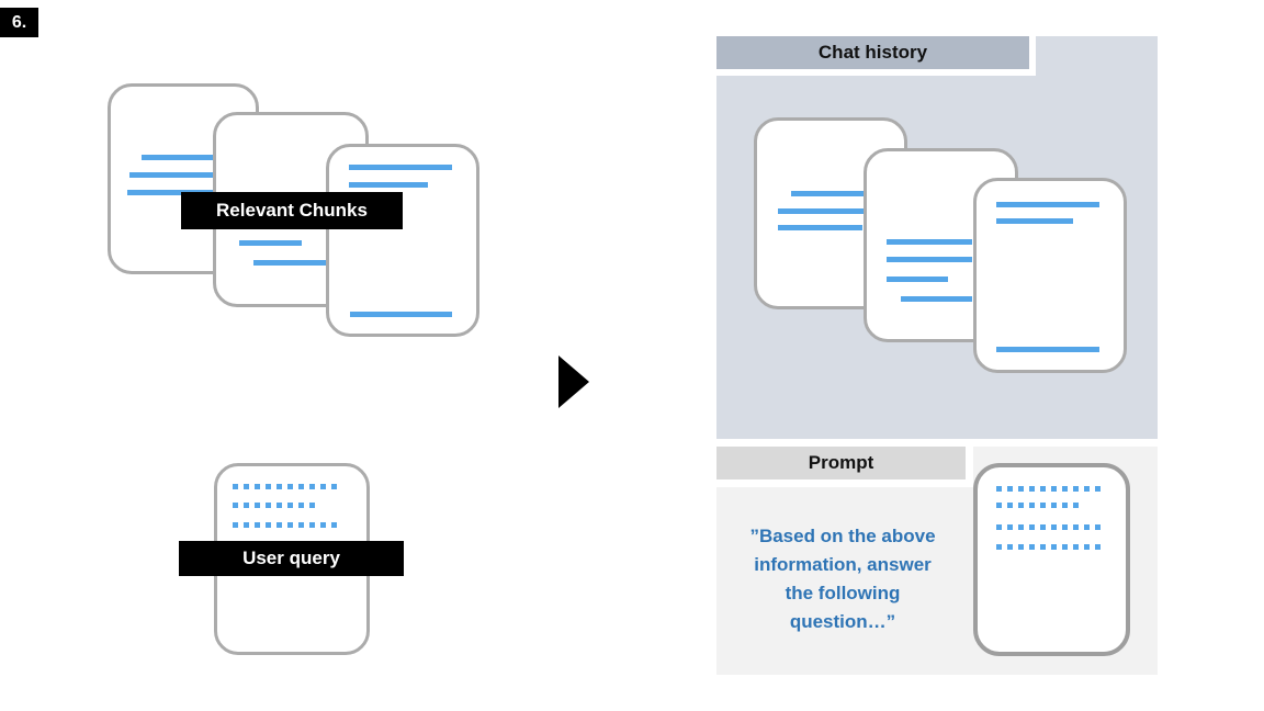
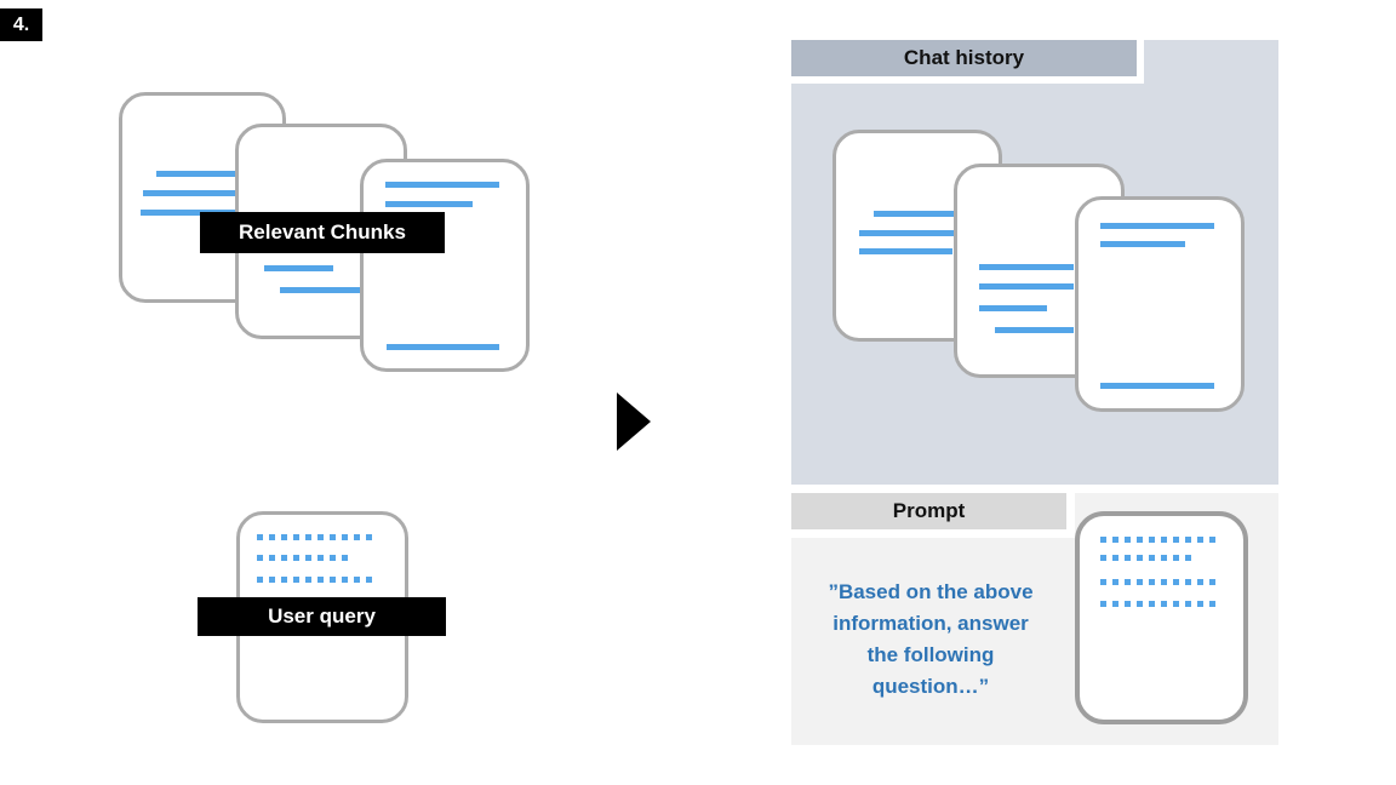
- 6.
+ 4.
  Relevant Chunks
  User query
  Chat history
  Prompt
  ”Based on the above
  information, answer
  the following
  question…”
